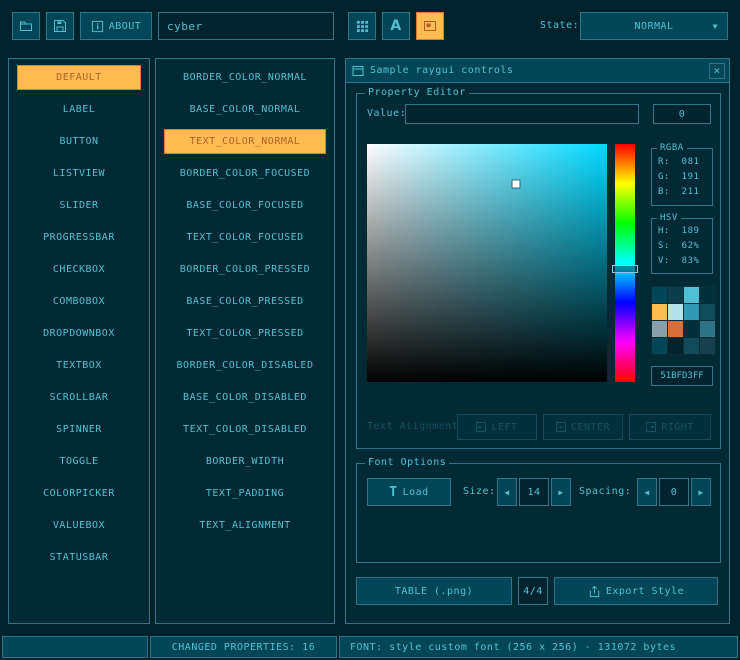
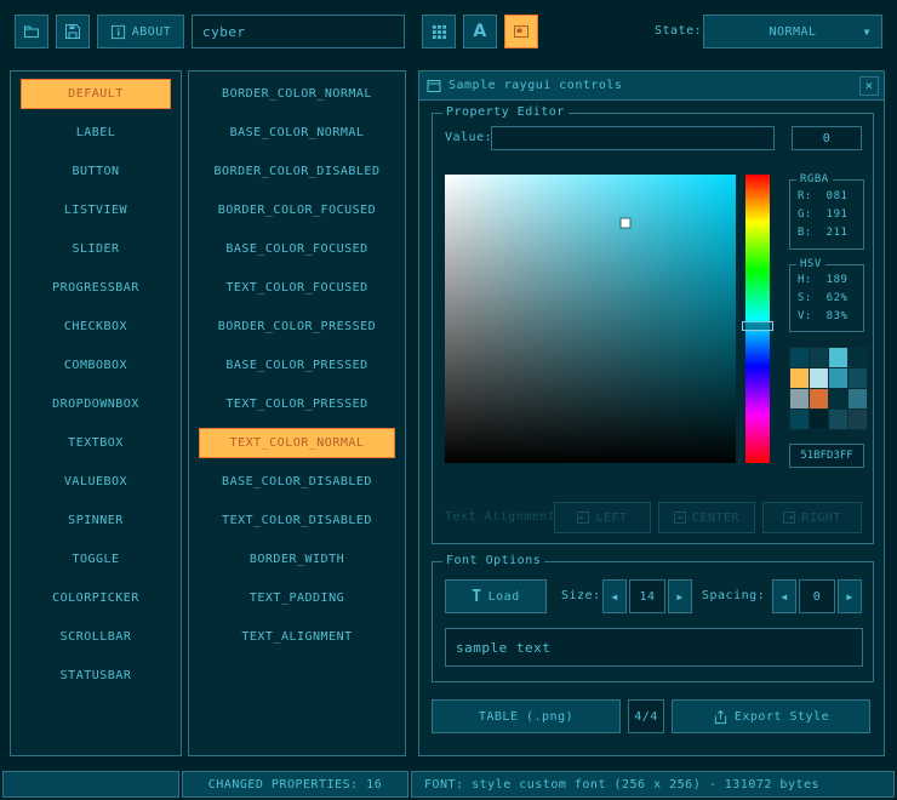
  ABOUT
  cyber
  A
  State:
  NORMAL
  ▼
  DEFAULT
  LABEL
  BUTTON
  LISTVIEW
  SLIDER
  PROGRESSBAR
  CHECKBOX
  COMBOBOX
  DROPDOWNBOX
  TEXTBOX
- SCROLLBAR
+ VALUEBOX
  SPINNER
  TOGGLE
  COLORPICKER
- VALUEBOX
+ SCROLLBAR
  STATUSBAR
  BORDER_COLOR_NORMAL
  BASE_COLOR_NORMAL
- TEXT_COLOR_NORMAL
+ BORDER_COLOR_DISABLED
  BORDER_COLOR_FOCUSED
  BASE_COLOR_FOCUSED
  TEXT_COLOR_FOCUSED
  BORDER_COLOR_PRESSED
  BASE_COLOR_PRESSED
  TEXT_COLOR_PRESSED
- BORDER_COLOR_DISABLED
+ TEXT_COLOR_NORMAL
  BASE_COLOR_DISABLED
  TEXT_COLOR_DISABLED
  BORDER_WIDTH
  TEXT_PADDING
  TEXT_ALIGNMENT
  Sample raygui controls
  ×
  Property Editor
  Value:
  0
  RGBA
  R: 081
  G: 191
  B: 211
  HSV
  H: 189
  S: 62%
  V: 83%
  51BFD3FF
  Text Alignment
  LEFT
  CENTER
  RIGHT
  Font Options
  T
  Load
  Size:
  ◀
  14
  ▶
  Spacing:
  ◀
  0
  ▶
+ sample text
  TABLE (.png)
  4/4
  Export Style
  CHANGED PROPERTIES: 16
  FONT: style custom font (256 x 256) - 131072 bytes
